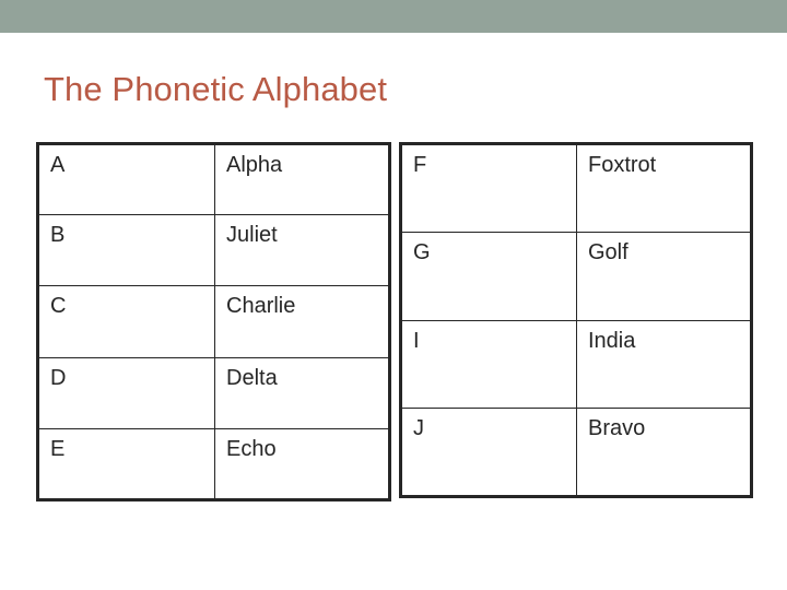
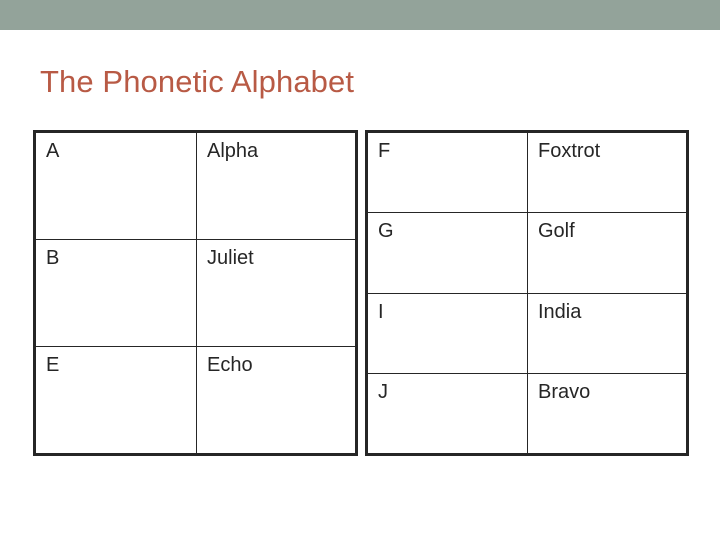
  The Phonetic Alphabet
  A	Alpha
  B	Juliet
- C	Charlie
- D	Delta
  E	Echo
  F	Foxtrot
  G	Golf
  I	India
  J	Bravo
